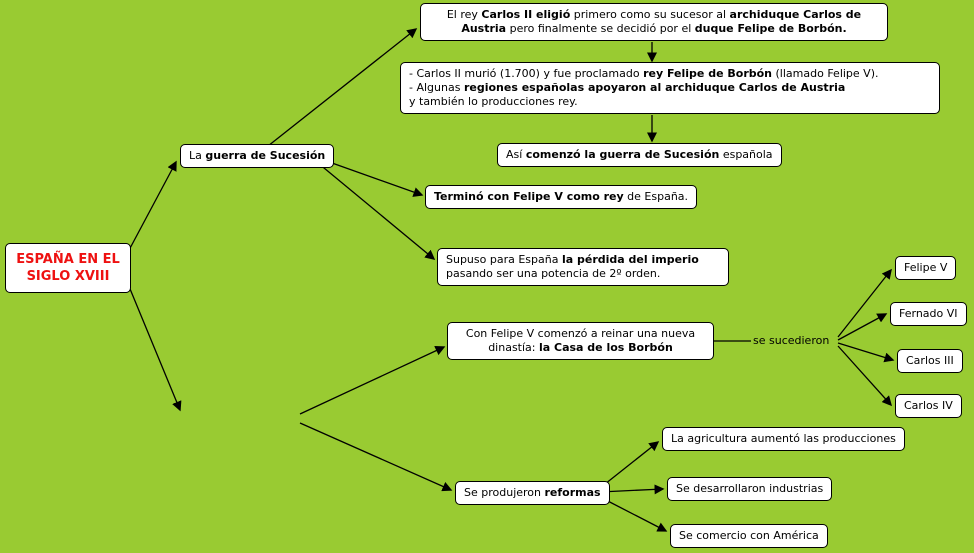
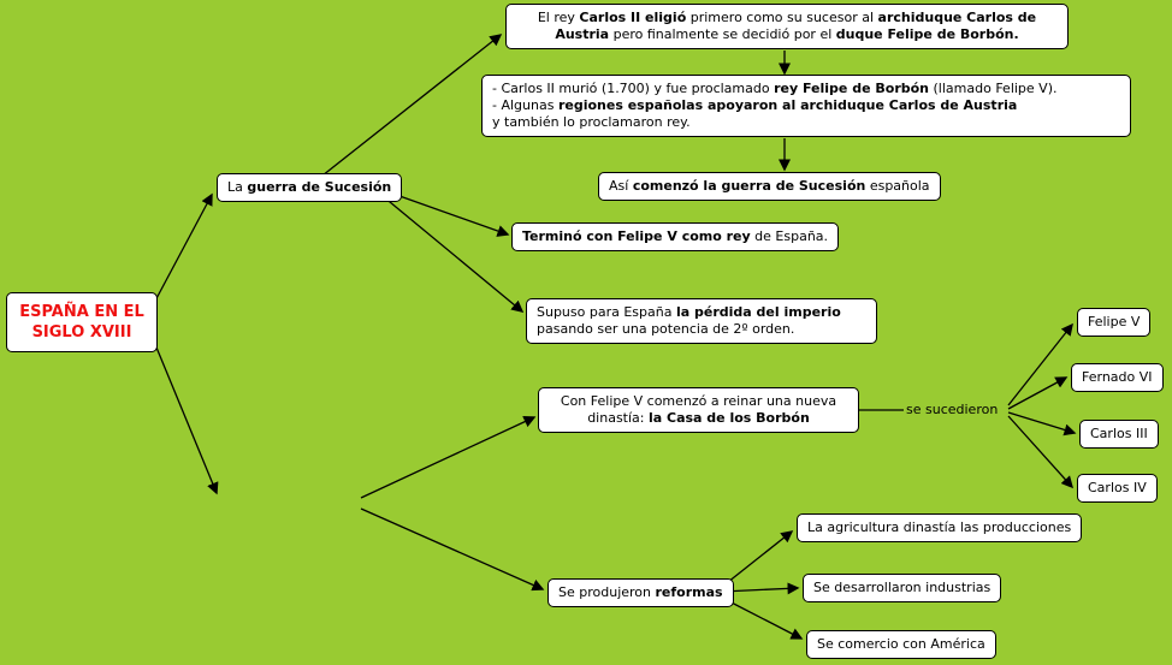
  ESPAÑA EN EL
  SIGLO XVIII
  La guerra de Sucesión
  El rey Carlos II eligió primero como su sucesor al archiduque Carlos de Austria pero finalmente se decidió por el duque Felipe de Borbón.
  - Carlos II murió (1.700) y fue proclamado rey Felipe de Borbón (llamado Felipe V).
  - Algunas regiones españolas apoyaron al archiduque Carlos de Austria
- y también lo producciones rey.
+ y también lo proclamaron rey.
  Así comenzó la guerra de Sucesión española
  Terminó con Felipe V como rey de España.
  Supuso para España la pérdida del imperio
  pasando ser una potencia de 2º orden.
  Con Felipe V comenzó a reinar una nueva
  dinastía: la Casa de los Borbón
  se sucedieron
  Felipe V
  Fernado VI
  Carlos III
  Carlos IV
  Se produjeron reformas
- La agricultura aumentó las producciones
+ La agricultura dinastía las producciones
  Se desarrollaron industrias
  Se comercio con América
